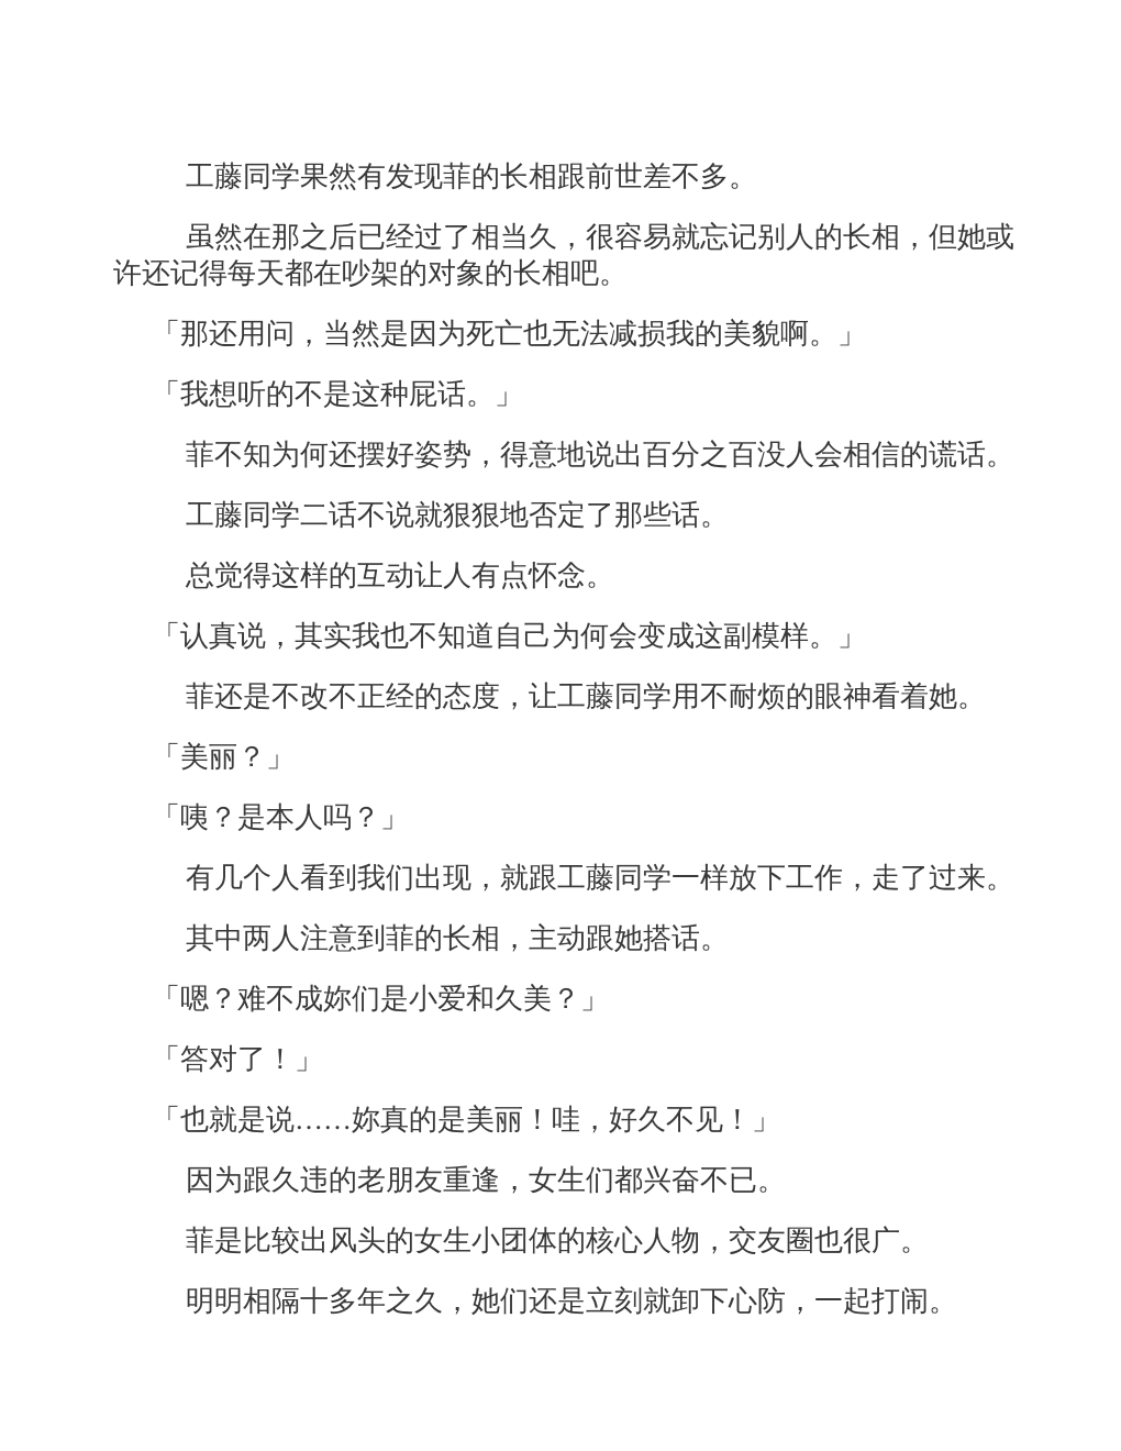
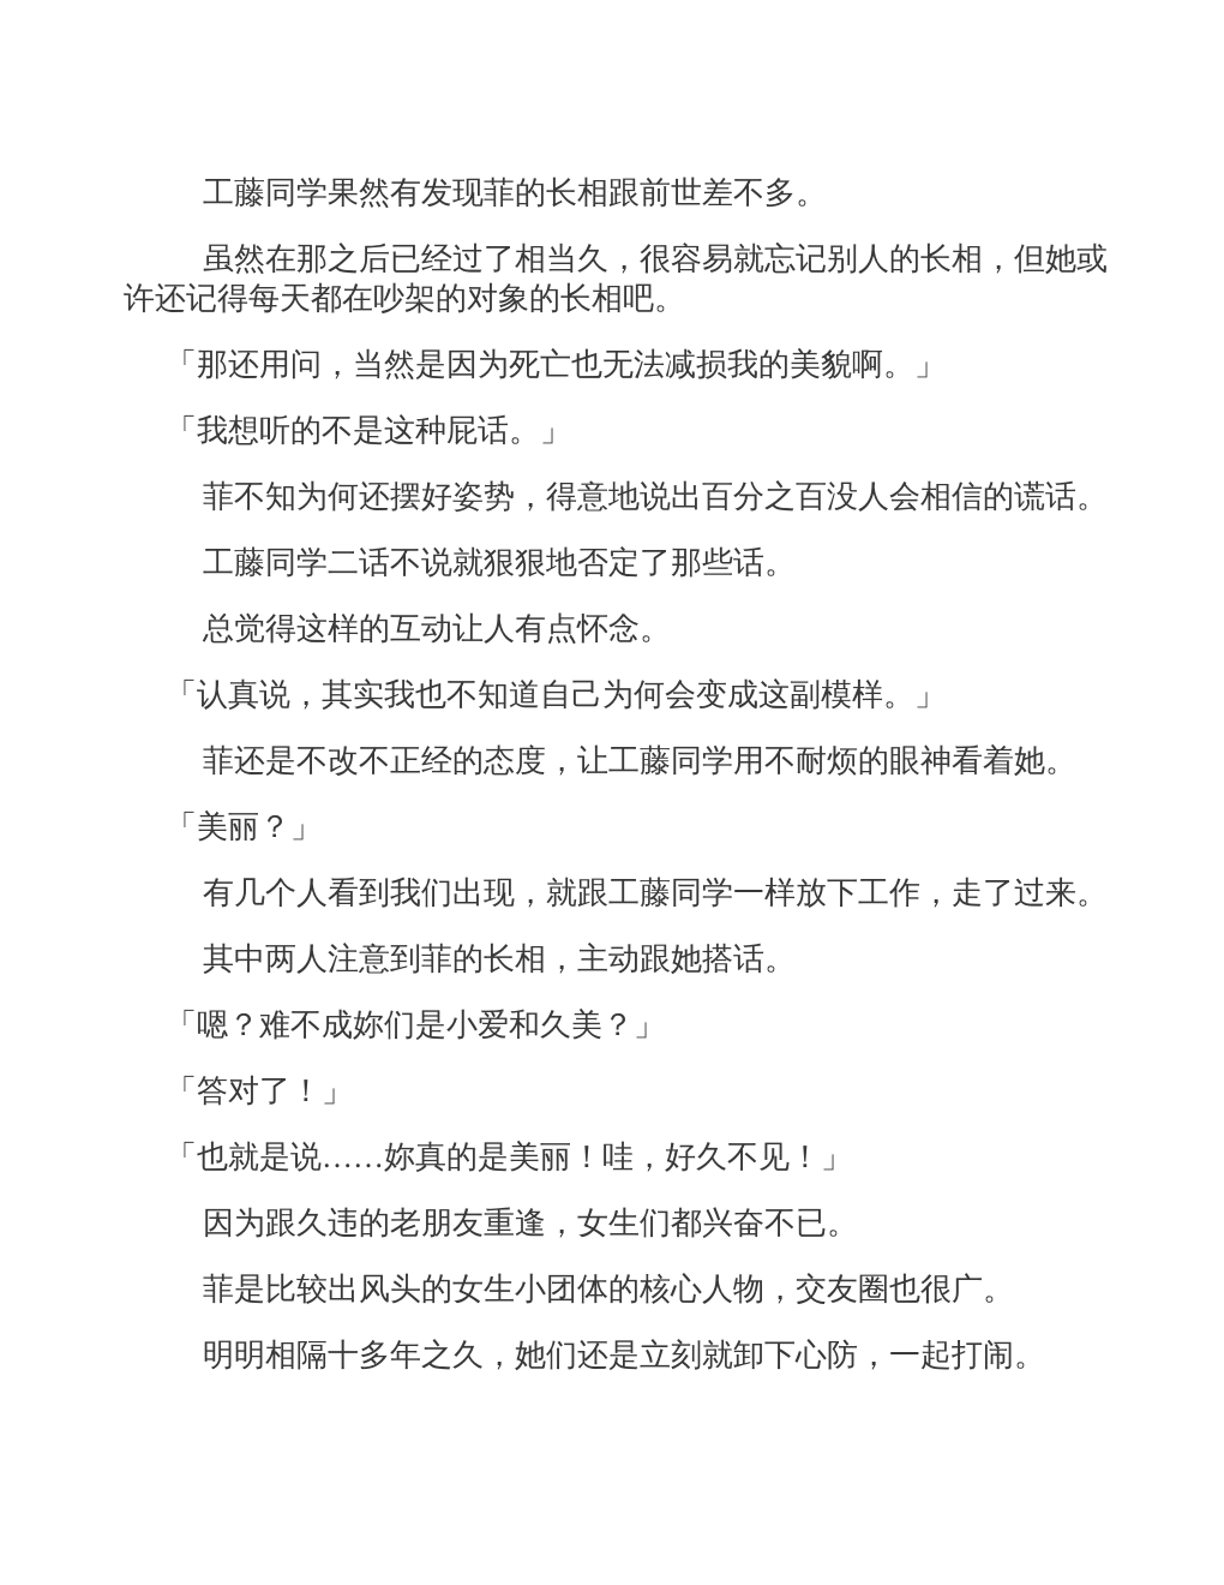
  工藤同学果然有发现菲的长相跟前世差不多。
  虽然在那之后已经过了相当久，很容易就忘记别人的长相，但她或许还记得每天都在吵架的对象的长相吧。
  「那还用问，当然是因为死亡也无法减损我的美貌啊。」
  「我想听的不是这种屁话。」
  菲不知为何还摆好姿势，得意地说出百分之百没人会相信的谎话。
  工藤同学二话不说就狠狠地否定了那些话。
  总觉得这样的互动让人有点怀念。
  「认真说，其实我也不知道自己为何会变成这副模样。」
  菲还是不改不正经的态度，让工藤同学用不耐烦的眼神看着她。
  「美丽？」
- 「咦？是本人吗？」
  有几个人看到我们出现，就跟工藤同学一样放下工作，走了过来。
  其中两人注意到菲的长相，主动跟她搭话。
  「嗯？难不成妳们是小爱和久美？」
  「答对了！」
  「也就是说……妳真的是美丽！哇，好久不见！」
  因为跟久违的老朋友重逢，女生们都兴奋不已。
  菲是比较出风头的女生小团体的核心人物，交友圈也很广。
  明明相隔十多年之久，她们还是立刻就卸下心防，一起打闹。
